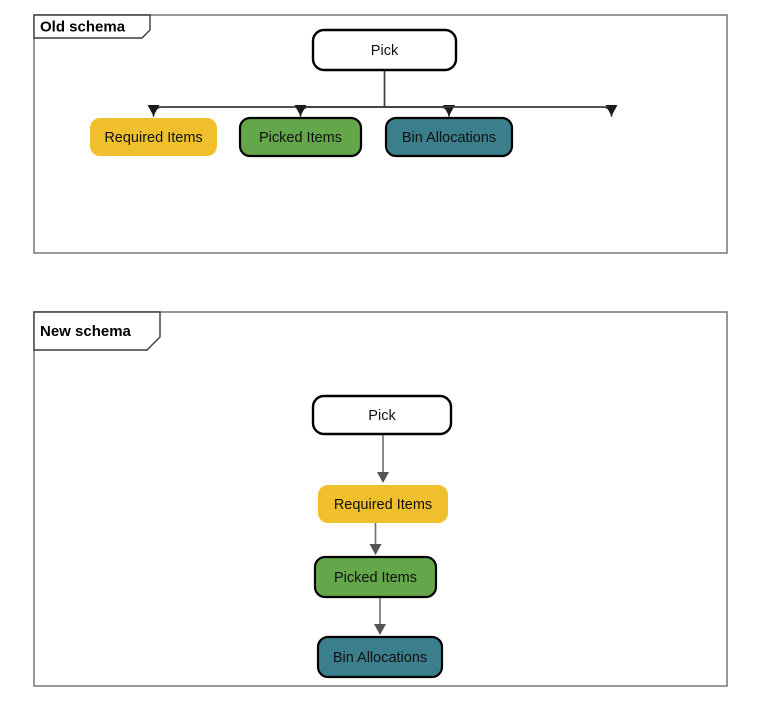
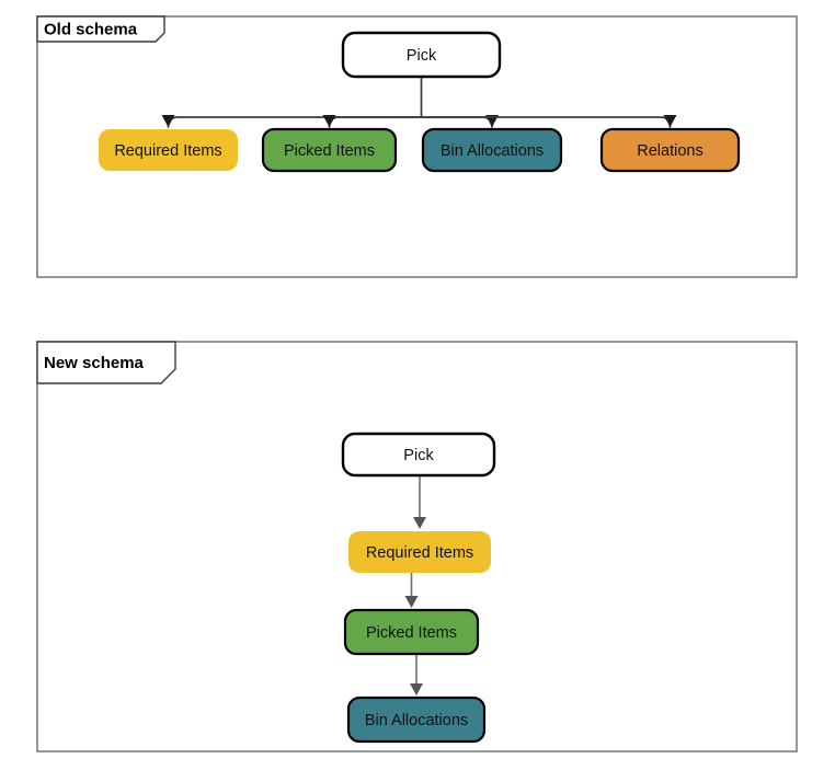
  Old schema
  Pick
  Required Items
  Picked Items
  Bin Allocations
+ Relations
  New schema
  Pick
  Required Items
  Picked Items
  Bin Allocations
